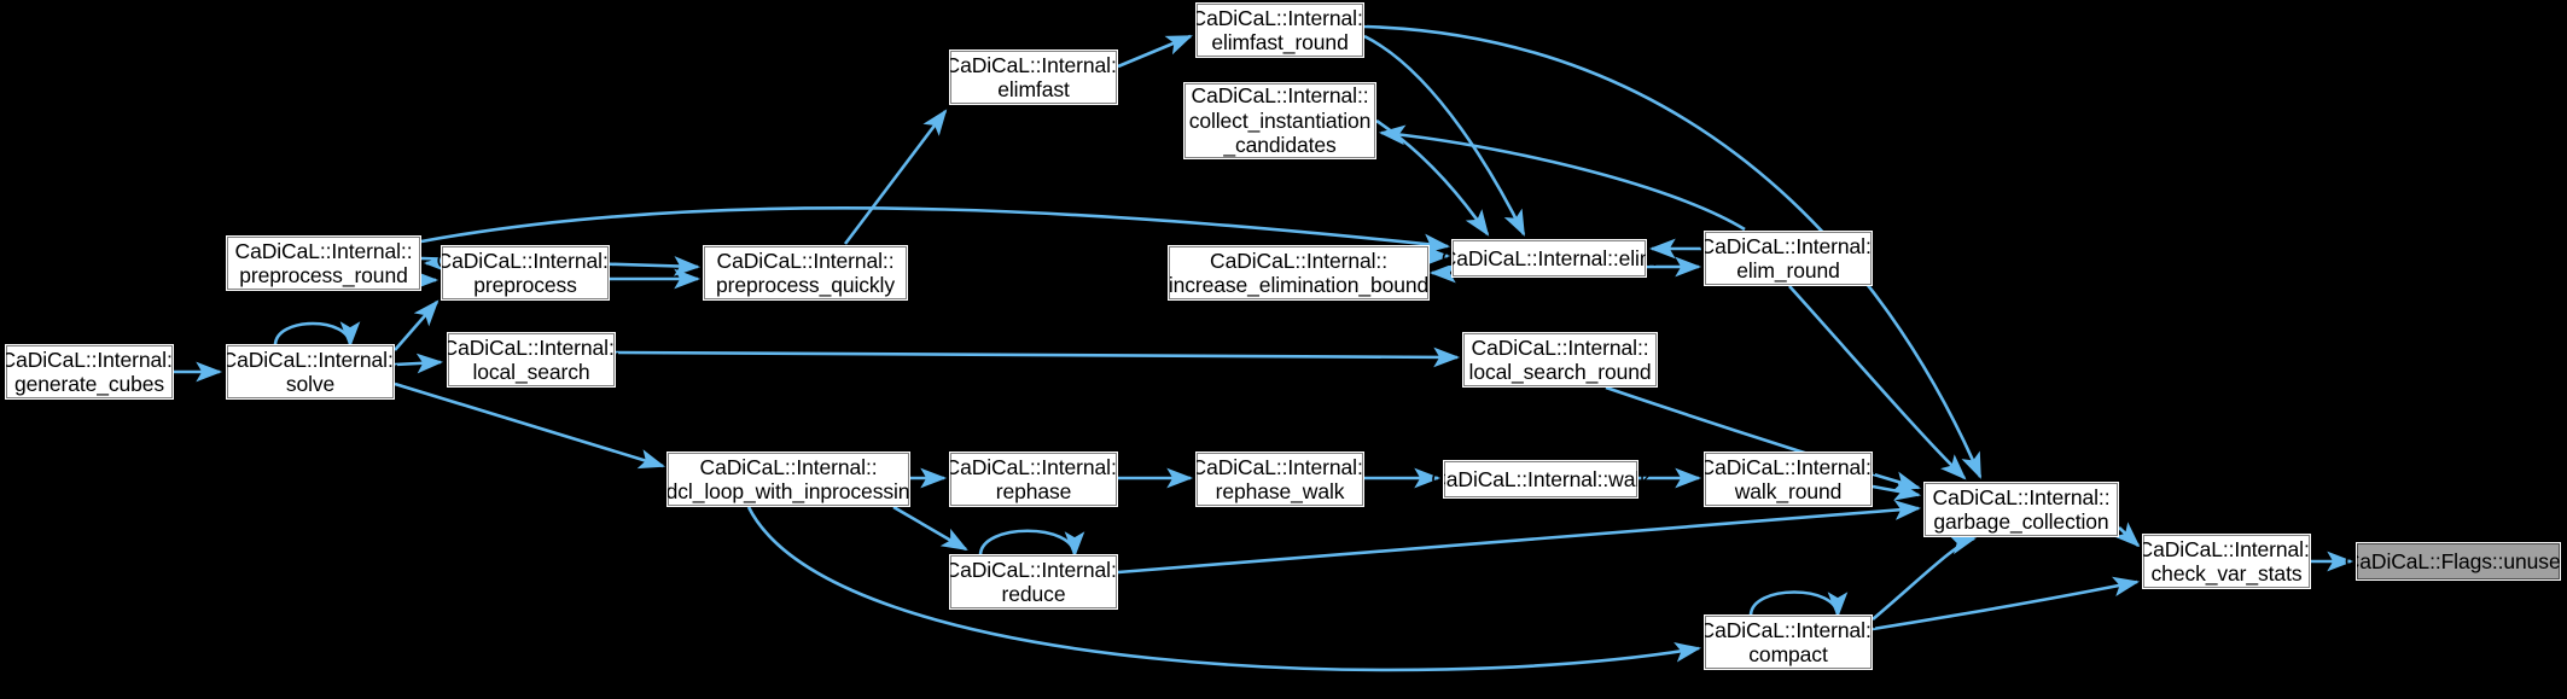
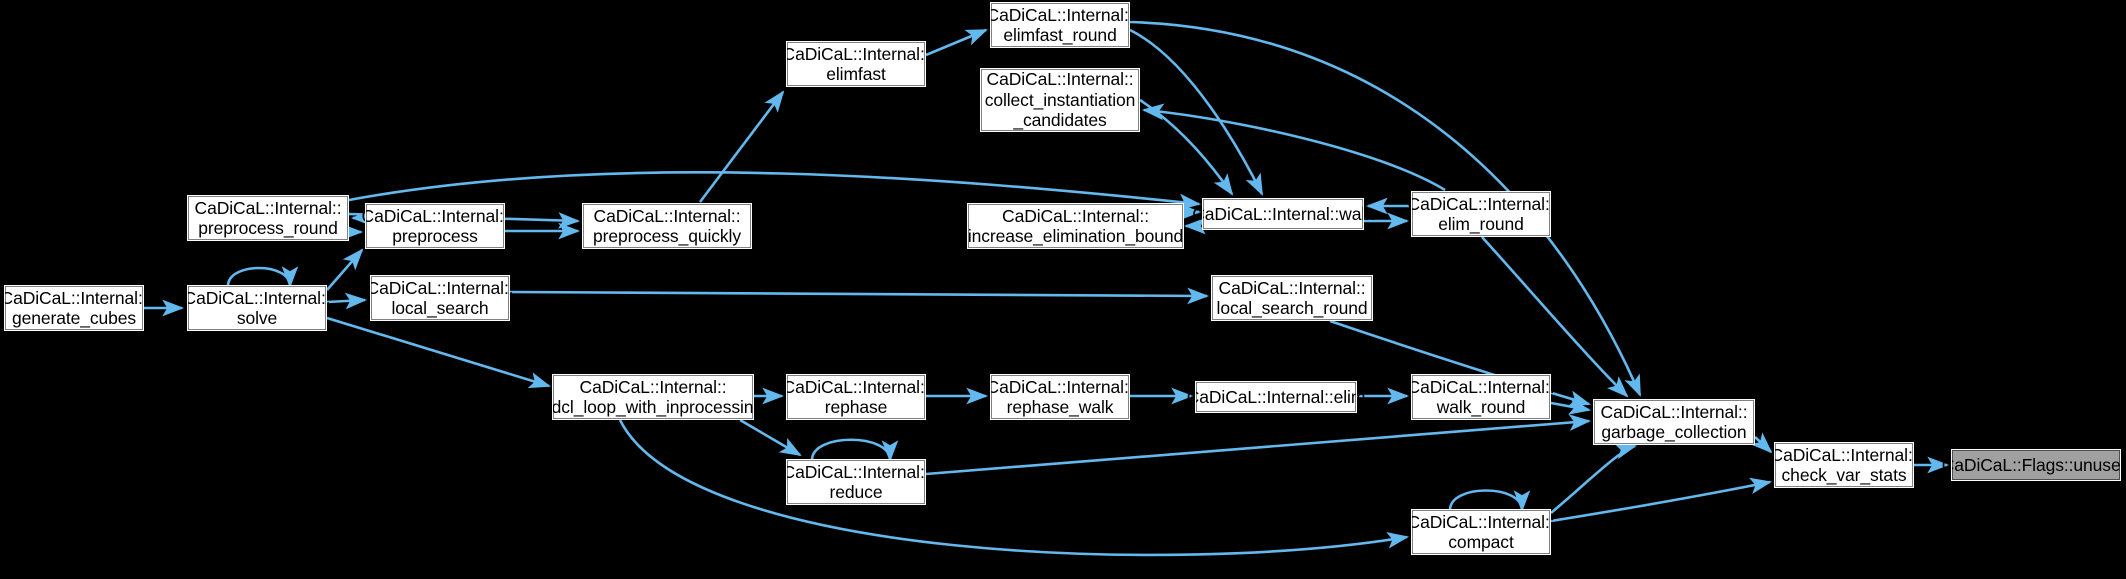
  CaDiCaL::Internal::
  generate_cubes
  CaDiCaL::Internal::
  solve
  CaDiCaL::Internal::
  preprocess_round
  CaDiCaL::Internal::
  preprocess
  CaDiCaL::Internal::
  local_search
  CaDiCaL::Internal::
  preprocess_quickly
  CaDiCaL::Internal::
  elimfast
  CaDiCaL::Internal::
  elimfast_round
  CaDiCaL::Internal::
  collect_instantiation
  _candidates
  CaDiCaL::Internal::
  increase_elimination_bound
- CaDiCaL::Internal::elim
+ CaDiCaL::Internal::walk
  CaDiCaL::Internal::
  elim_round
  CaDiCaL::Internal::
  local_search_round
  CaDiCaL::Internal::
  cdcl_loop_with_inprocessing
  CaDiCaL::Internal::
  rephase
  CaDiCaL::Internal::
  rephase_walk
- CaDiCaL::Internal::walk
+ CaDiCaL::Internal::elim
  CaDiCaL::Internal::
  walk_round
  CaDiCaL::Internal::
  reduce
  CaDiCaL::Internal::
  compact
  CaDiCaL::Internal::
  garbage_collection
  CaDiCaL::Internal::
  check_var_stats
  CaDiCaL::Flags::unused
